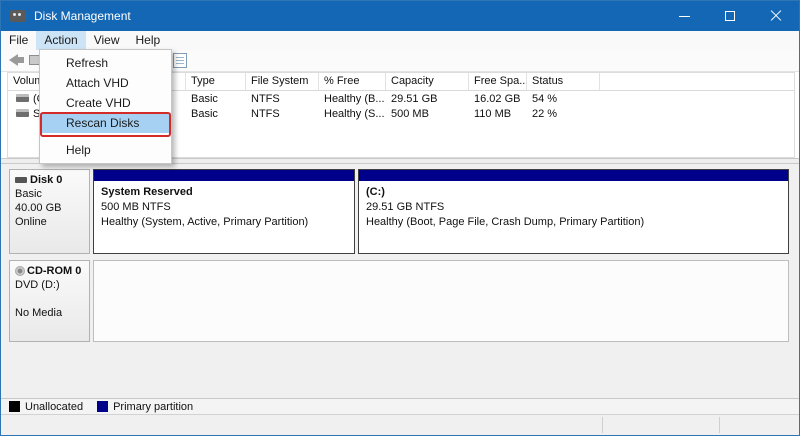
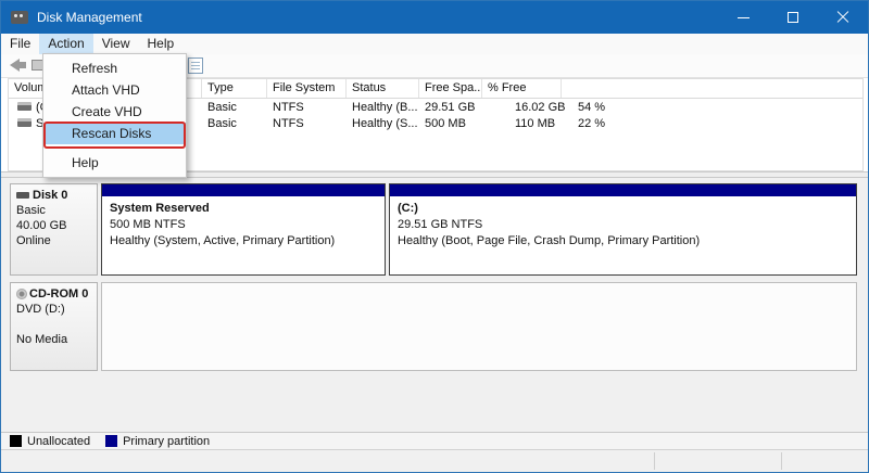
  Disk Management
  File
  Action
  View
  Help
  Type
  File System
- % Free
+ Status
- Capacity
  Free Spa...
- Status
+ % Free
  Basic
  NTFS
  Healthy (B...
  29.51 GB
  16.02 GB
  54 %
  Basic
  NTFS
  Healthy (S...
  500 MB
  110 MB
  22 %
  Disk 0
  Basic
  40.00 GB
  Online
  System Reserved
  500 MB NTFS
  Healthy (System, Active, Primary Partition)
  (C:)
  29.51 GB NTFS
  Healthy (Boot, Page File, Crash Dump, Primary Partition)
  CD-ROM 0
  DVD (D:)
  No Media
  Unallocated
  Primary partition
  Refresh
  Attach VHD
  Create VHD
  Rescan Disks
  Help
